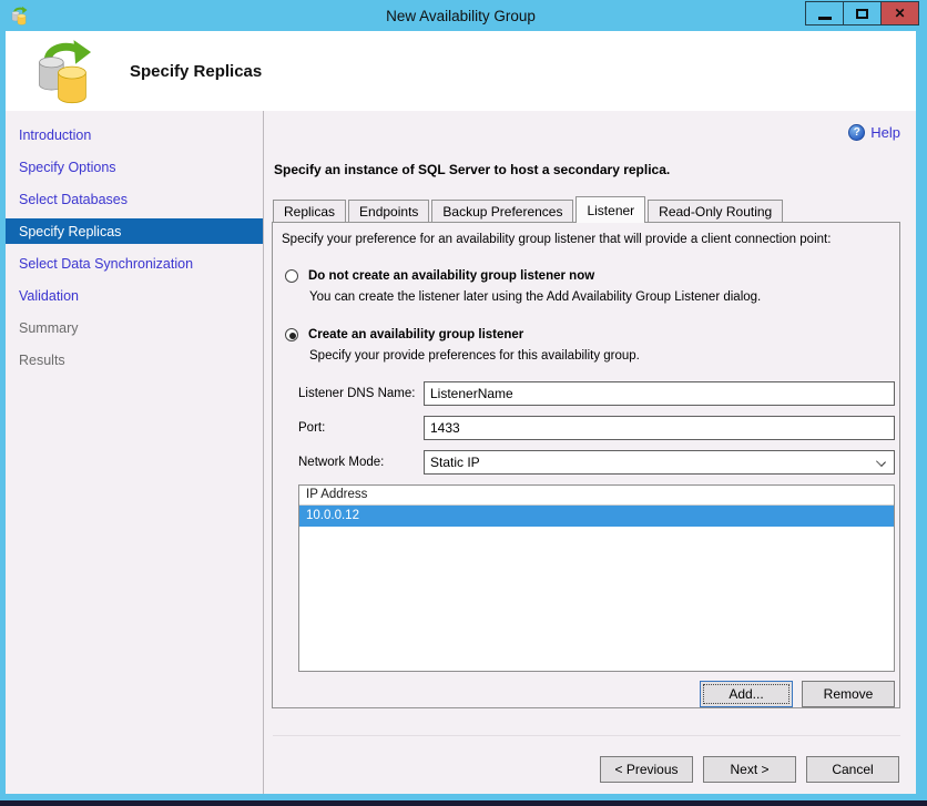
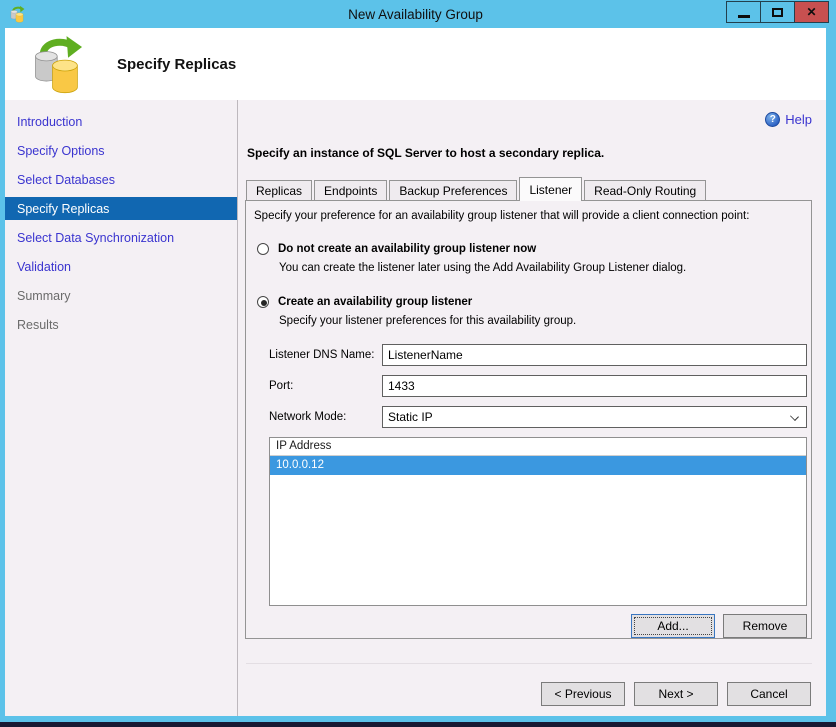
  New Availability Group
  ✕
  Specify Replicas
  Introduction
  Specify Options
  Select Databases
  Specify Replicas
  Select Data Synchronization
  Validation
  Summary
  Results
  ?
  Help
  Specify an instance of SQL Server to host a secondary replica.
  Replicas
  Endpoints
  Backup Preferences
  Listener
  Read-Only Routing
  Specify your preference for an availability group listener that will provide a client connection point:
  Do not create an availability group listener now
  You can create the listener later using the Add Availability Group Listener dialog.
  Create an availability group listener
- Specify your provide preferences for this availability group.
+ Specify your listener preferences for this availability group.
  Listener DNS Name:
  ListenerName
  Port:
  1433
  Network Mode:
  Static IP
  IP Address
  10.0.0.12
  Add...
  Remove
  < Previous
  Next >
  Cancel
